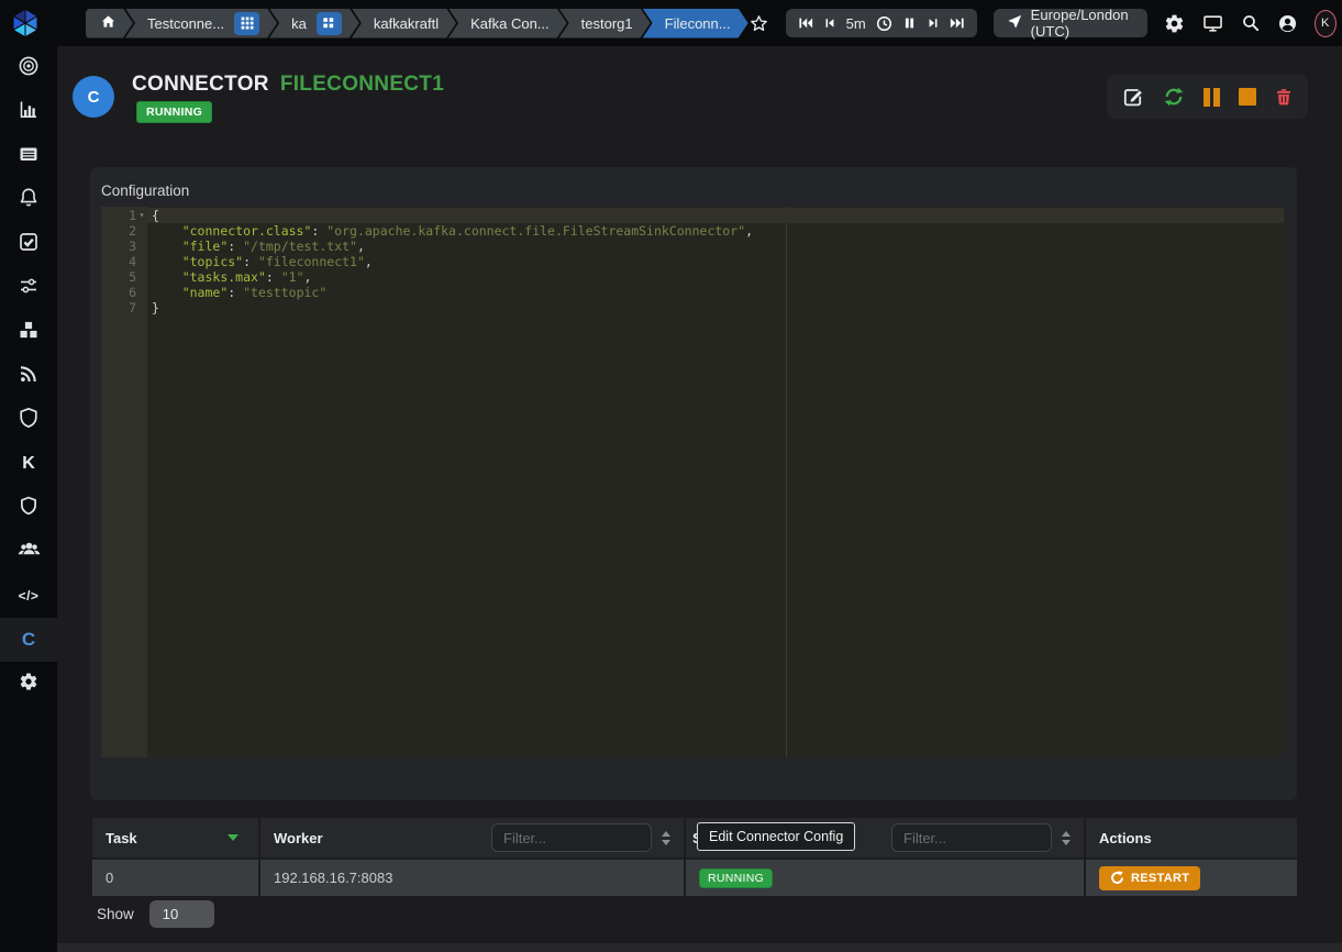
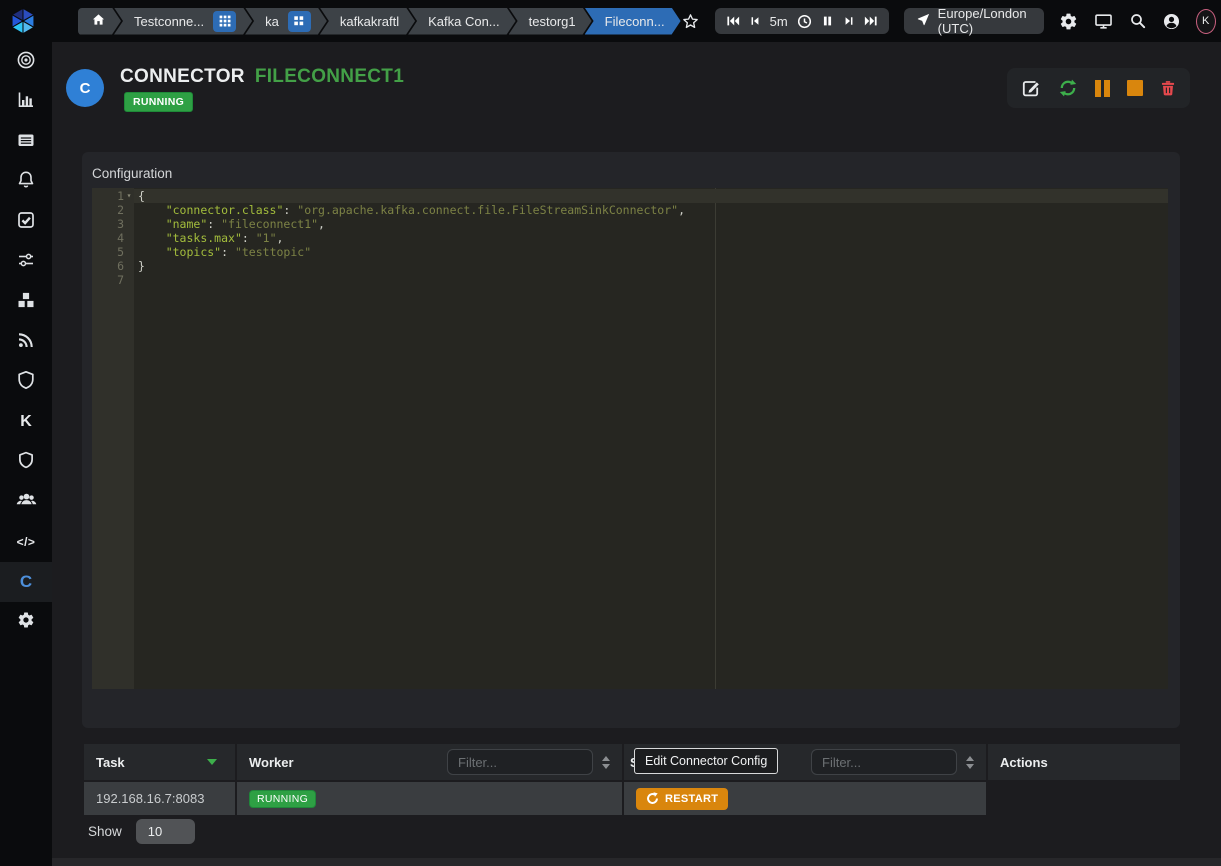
  Testconne...
  ka
  kafkakraftl
  Kafka Con...
  testorg1
  Fileconn...
  5m
  Europe/London (UTC)
  K
  K
  </>
  C
  C
  CONNECTOR
  FILECONNECT1
  RUNNING
  Configuration
  1
  ▾
  2
  3
  4
  5
  6
  7
  {
  "connector.class": "org.apache.kafka.connect.file.FileStreamSinkConnector",
- "file": "/tmp/test.txt",
- "topics": "fileconnect1",
+ "name": "fileconnect1",
  "tasks.max": "1",
- "name": "testtopic"
+ "topics": "testtopic"
  }
  Task
  Worker
  Filter...
  Filter...
  Actions
- 0
  192.168.16.7:8083
  RUNNING
  RESTART
  Edit Connector Config
  Show
  10
